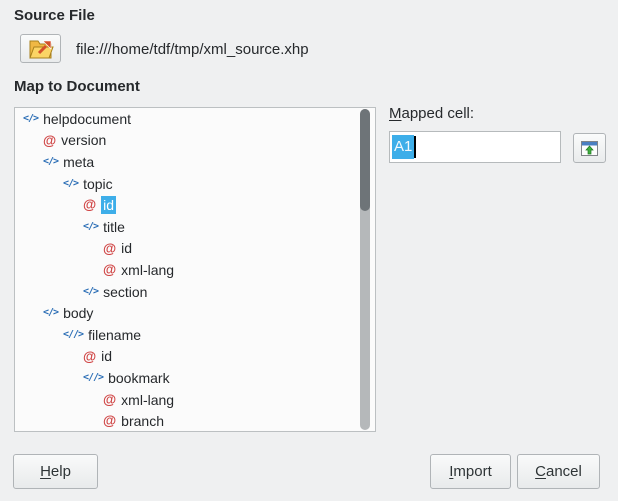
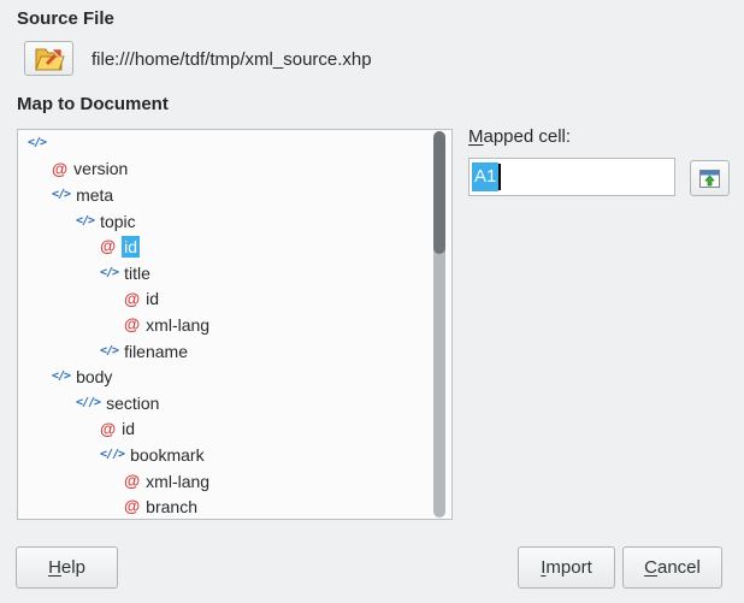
  Source File
  file:///home/tdf/tmp/xml_source.xhp
  Map to Document
  </>
- helpdocument
  @
  version
  </>
  meta
  </>
  topic
  @
  id
  </>
  title
  @
  id
  @
  xml-lang
  </>
- section
+ filename
  </>
  body
  <//>
- filename
+ section
  @
  id
  <//>
  bookmark
  @
  xml-lang
  @
  branch
  Mapped cell:
  A1
  Help
  Import
  Cancel
